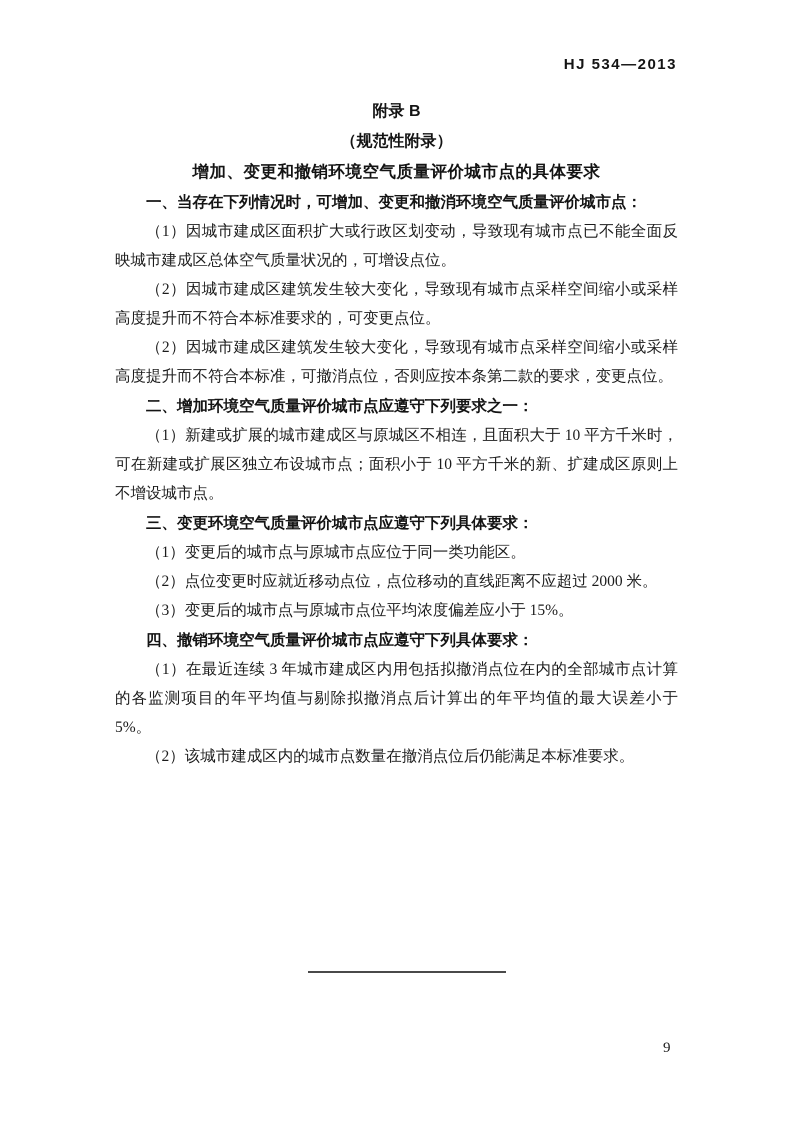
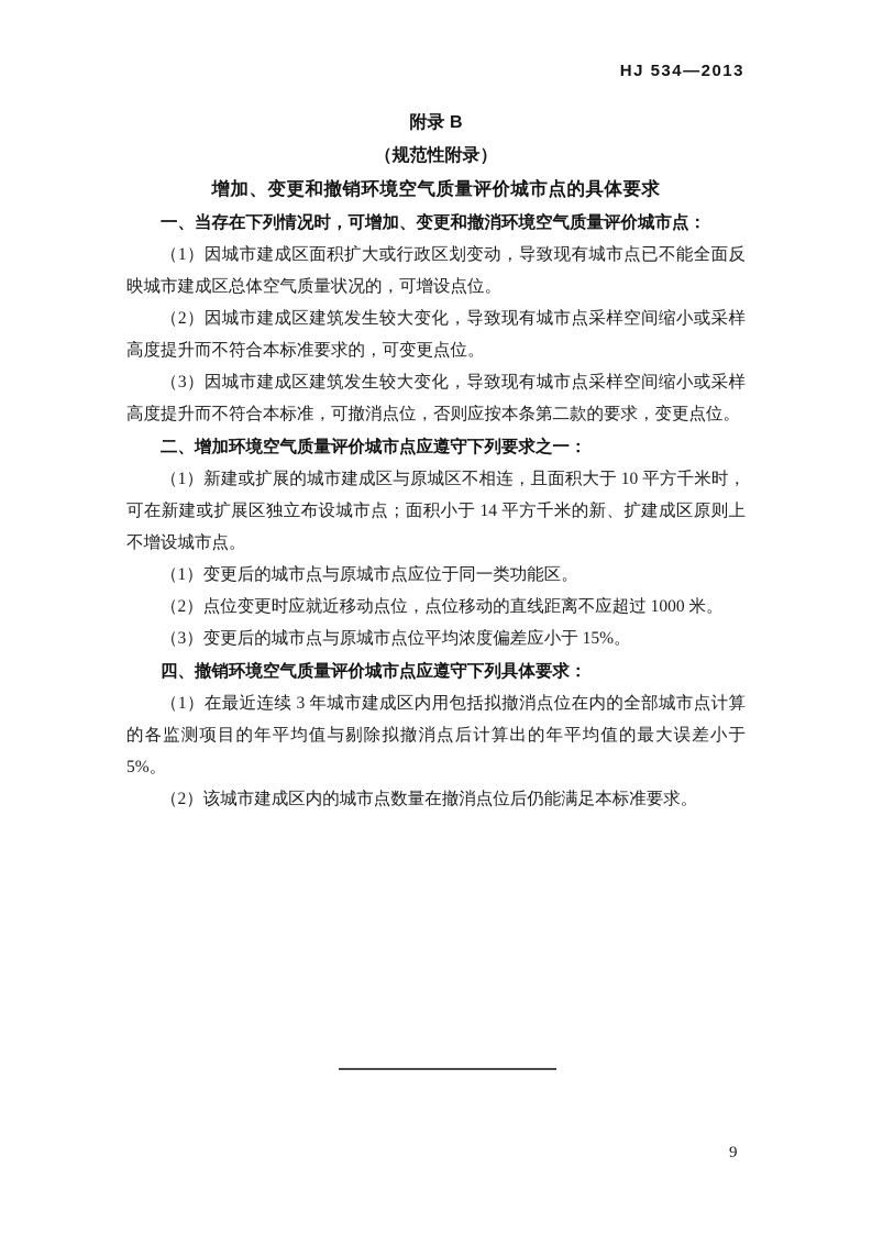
  HJ 534—2013
  附录 B
  （规范性附录）
  增加、变更和撤销环境空气质量评价城市点的具体要求
  一、当存在下列情况时，可增加、变更和撤消环境空气质量评价城市点：
  （1）因城市建成区面积扩大或行政区划变动，导致现有城市点已不能全面反映城市建成区总体空气质量状况的，可增设点位。
  （2）因城市建成区建筑发生较大变化，导致现有城市点采样空间缩小或采样高度提升而不符合本标准要求的，可变更点位。
- （2）因城市建成区建筑发生较大变化，导致现有城市点采样空间缩小或采样高度提升而不符合本标准，可撤消点位，否则应按本条第二款的要求，变更点位。
+ （3）因城市建成区建筑发生较大变化，导致现有城市点采样空间缩小或采样高度提升而不符合本标准，可撤消点位，否则应按本条第二款的要求，变更点位。
  二、增加环境空气质量评价城市点应遵守下列要求之一：
- （1）新建或扩展的城市建成区与原城区不相连，且面积大于 10 平方千米时，可在新建或扩展区独立布设城市点；面积小于 10 平方千米的新、扩建成区原则上不增设城市点。
+ （1）新建或扩展的城市建成区与原城区不相连，且面积大于 10 平方千米时，可在新建或扩展区独立布设城市点；面积小于 14 平方千米的新、扩建成区原则上不增设城市点。
- 三、变更环境空气质量评价城市点应遵守下列具体要求：
  （1）变更后的城市点与原城市点应位于同一类功能区。
- （2）点位变更时应就近移动点位，点位移动的直线距离不应超过 2000 米。
+ （2）点位变更时应就近移动点位，点位移动的直线距离不应超过 1000 米。
  （3）变更后的城市点与原城市点位平均浓度偏差应小于 15%。
  四、撤销环境空气质量评价城市点应遵守下列具体要求：
  （1）在最近连续 3 年城市建成区内用包括拟撤消点位在内的全部城市点计算的各监测项目的年平均值与剔除拟撤消点后计算出的年平均值的最大误差小于 5%。
  （2）该城市建成区内的城市点数量在撤消点位后仍能满足本标准要求。
  9
